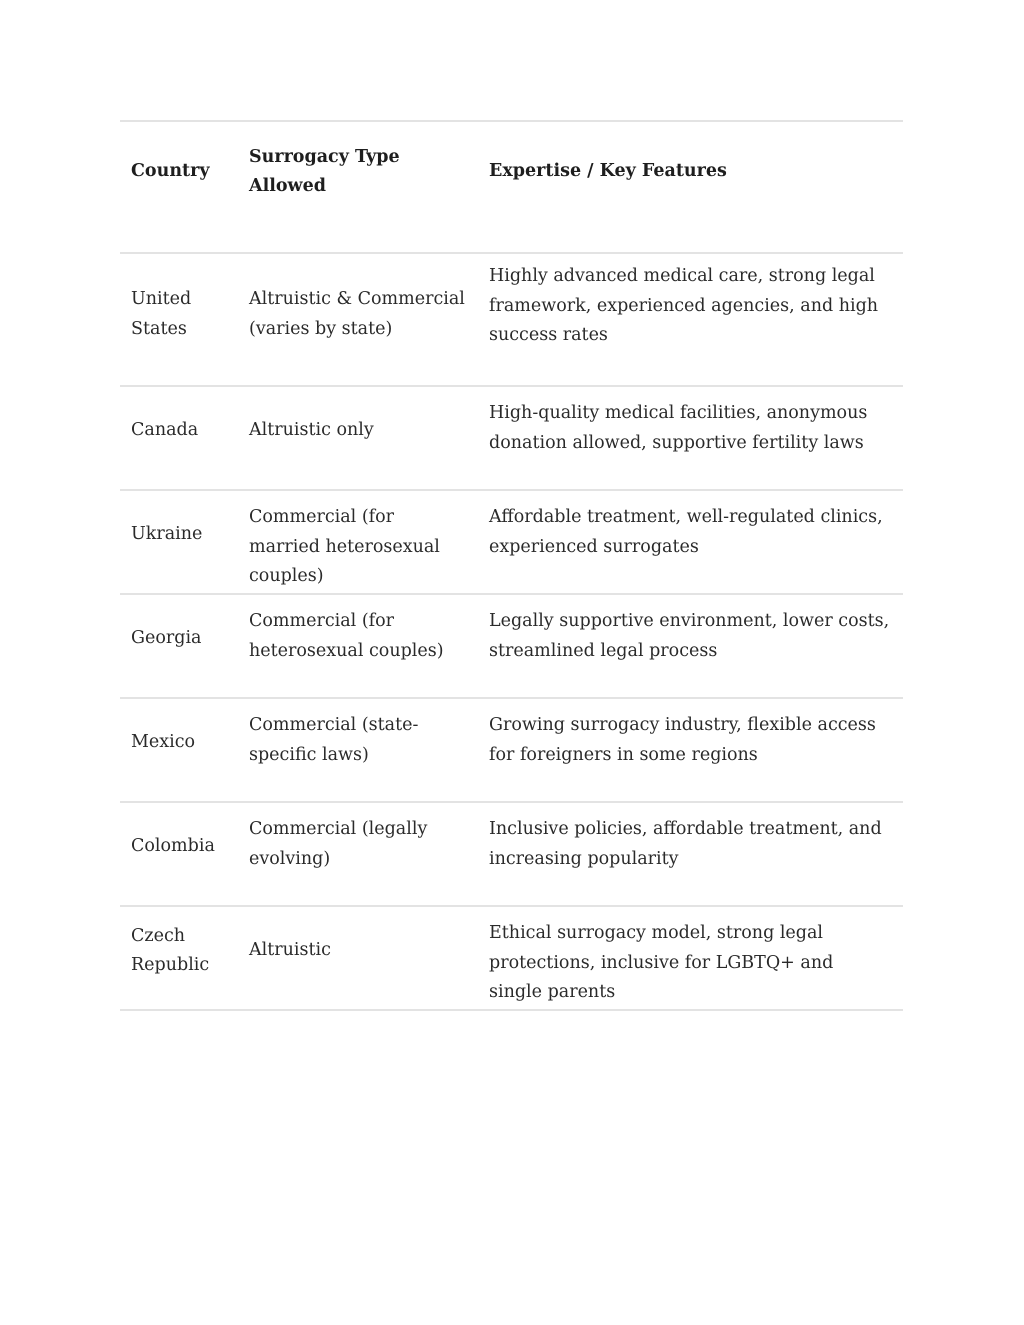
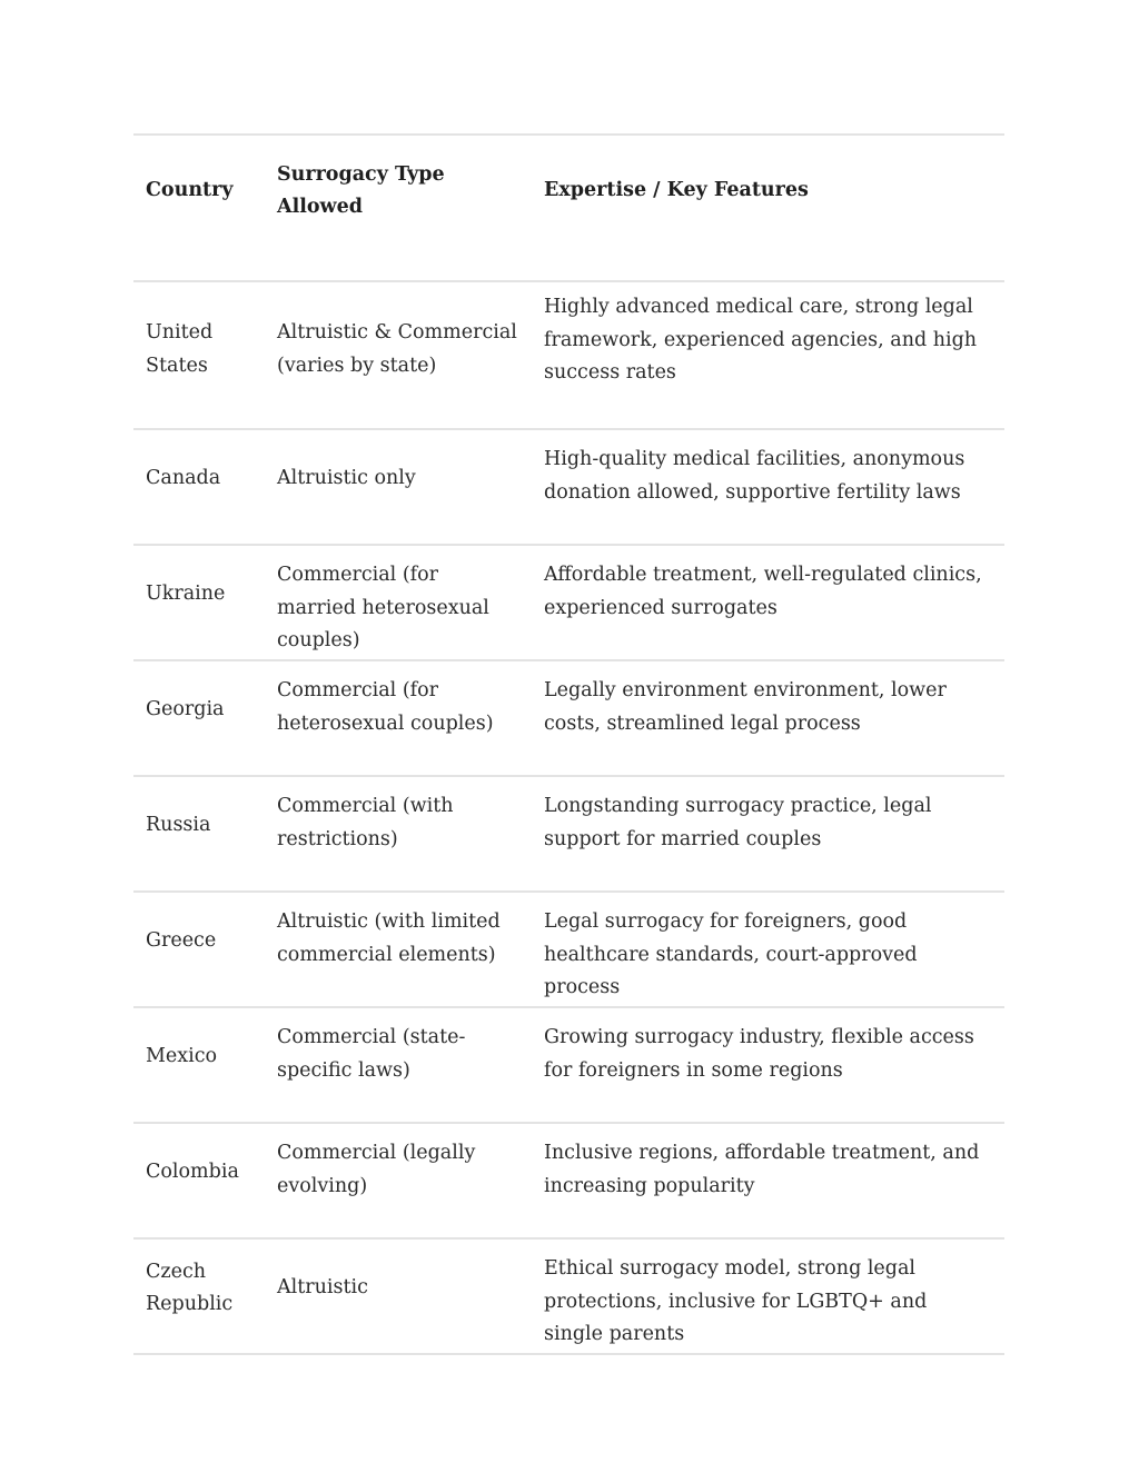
  Country	Surrogacy Type Allowed	Expertise / Key Features
  United States	Altruistic & Commercial (varies by state)	Highly advanced medical care, strong legal framework, experienced agencies, and high success rates
  Canada	Altruistic only	High-quality medical facilities, anonymous donation allowed, supportive fertility laws
  Ukraine	Commercial (for married heterosexual couples)	Affordable treatment, well-regulated clinics, experienced surrogates
- Georgia	Commercial (for heterosexual couples)	Legally supportive environment, lower costs, streamlined legal process
+ Georgia	Commercial (for heterosexual couples)	Legally environment environment, lower costs, streamlined legal process
+ Russia	Commercial (with restrictions)	Longstanding surrogacy practice, legal support for married couples
+ Greece	Altruistic (with limited commercial elements)	Legal surrogacy for foreigners, good healthcare standards, court-approved process
  Mexico	Commercial (state-specific laws)	Growing surrogacy industry, flexible access for foreigners in some regions
- Colombia	Commercial (legally evolving)	Inclusive policies, affordable treatment, and increasing popularity
+ Colombia	Commercial (legally evolving)	Inclusive regions, affordable treatment, and increasing popularity
  Czech Republic	Altruistic	Ethical surrogacy model, strong legal protections, inclusive for LGBTQ+ and single parents
